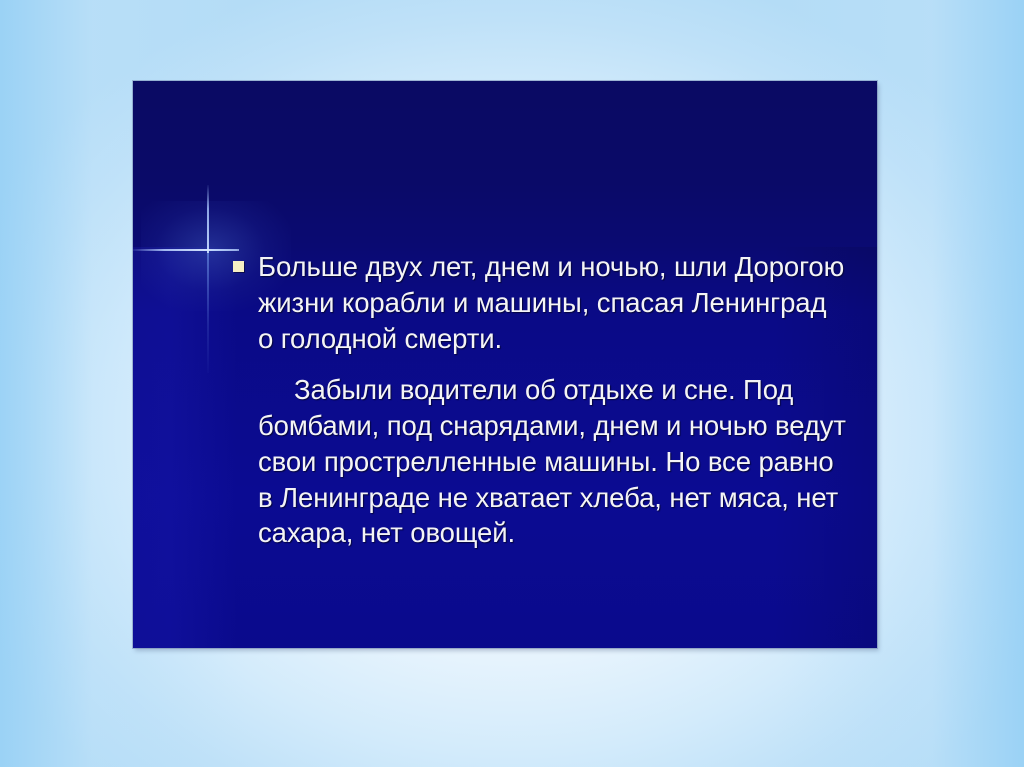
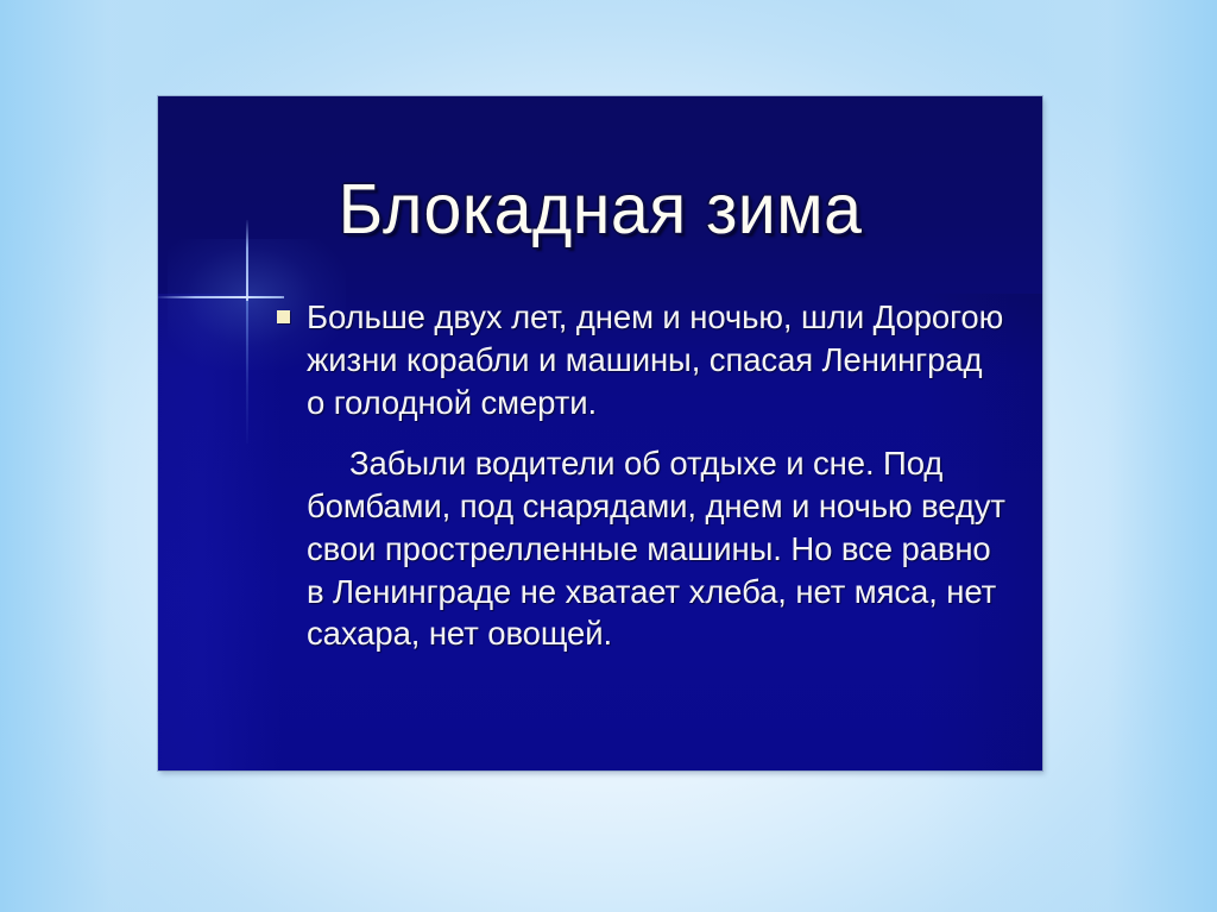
+ Блокадная зима
  Больше двух лет, днем и ночью, шли Дорогою жизни корабли и машины, спасая Ленинград о голодной смерти.
  Забыли водители об отдыхе и сне. Под бомбами, под снарядами, днем и ночью ведут свои прострелленные машины. Но все равно в Ленинграде не хватает хлеба, нет мяса, нет сахара, нет овощей.
